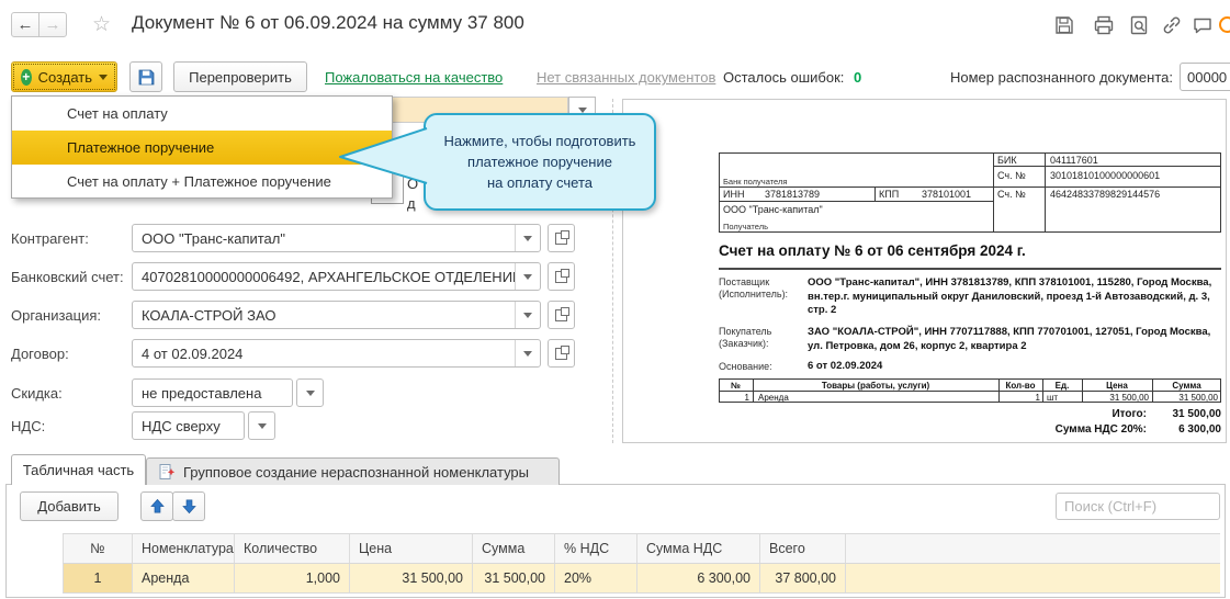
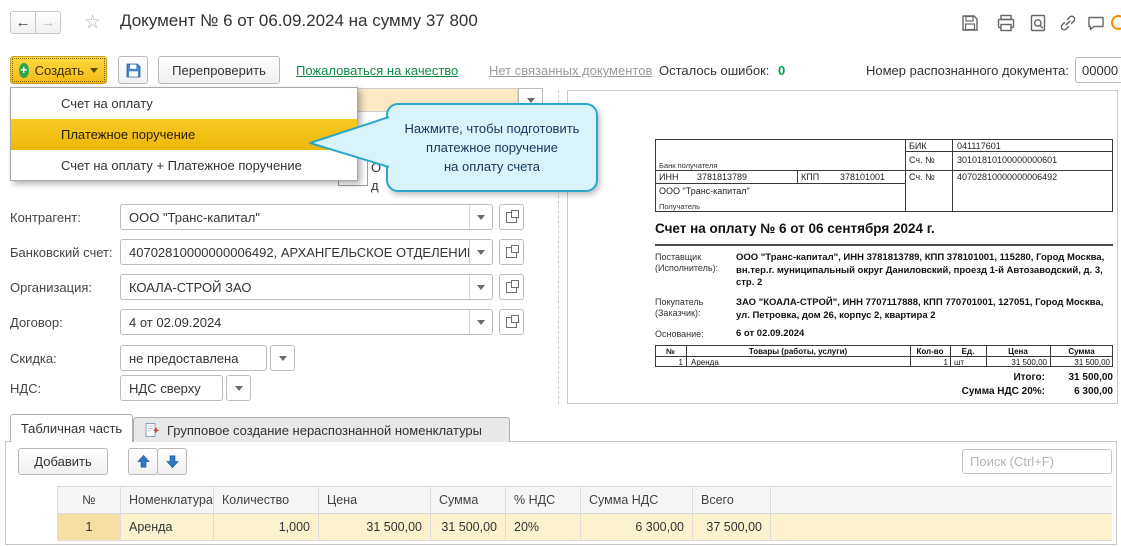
  ←
  →
  ☆
  Документ № 6 от 06.09.2024 на сумму 37 800
  +
  Создать
  Перепроверить
  Пожаловаться на качество
  Нет связанных документов
  Осталось ошибок:
  0
  Номер распознанного документа:
  00000
  О
  д
  Контрагент:
  ООО "Транс-капитал"
  Банковский счет:
  40702810000000006492, АРХАНГЕЛЬСКОЕ ОТДЕЛЕНИ
  Организация:
  КОАЛА-СТРОЙ ЗАО
  Договор:
  4 от 02.09.2024
  Скидка:
  не предоставлена
  НДС:
  НДС сверху
  Банк получателя
  БИК
  041117601
  Сч. №
  30101810100000000601
  ИНН
  3781813789
  КПП
  378101001
  Сч. №
- 46424833789829144576
+ 40702810000000006492
  ООО "Транс-капитал"
  Получатель
  Счет на оплату № 6 от 06 сентября 2024 г.
  Поставщик
  (Исполнитель):
  ООО "Транс-капитал", ИНН 3781813789, КПП 378101001, 115280, Город Москва, вн.тер.г. муниципальный округ Даниловский, проезд 1-й Автозаводский, д. 3, стр. 2
  Покупатель
  (Заказчик):
  ЗАО "КОАЛА-СТРОЙ", ИНН 7707117888, КПП 770701001, 127051, Город Москва, ул. Петровка, дом 26, корпус 2, квартира 2
  Основание:
  6 от 02.09.2024
  №
  Товары (работы, услуги)
  Кол-во
  Ед.
  Цена
  Сумма
  1
  Аренда
  1
  шт
  31 500,00
  31 500,00
  Итого:
  31 500,00
  Сумма НДС 20%:
  6 300,00
  Счет на оплату
  Платежное поручение
  Счет на оплату + Платежное поручение
  Нажмите, чтобы подготовить
  платежное поручение
  на оплату счета
  Групповое создание нераспознанной номенклатуры
  Табличная часть
  Добавить
  Поиск (Ctrl+F)
  №
  Номенклатура
  Количество
  Цена
  Сумма
  % НДС
  Сумма НДС
  Всего
  1
  Аренда
  1,000
  31 500,00
  31 500,00
  20%
  6 300,00
- 37 800,00
+ 37 500,00
